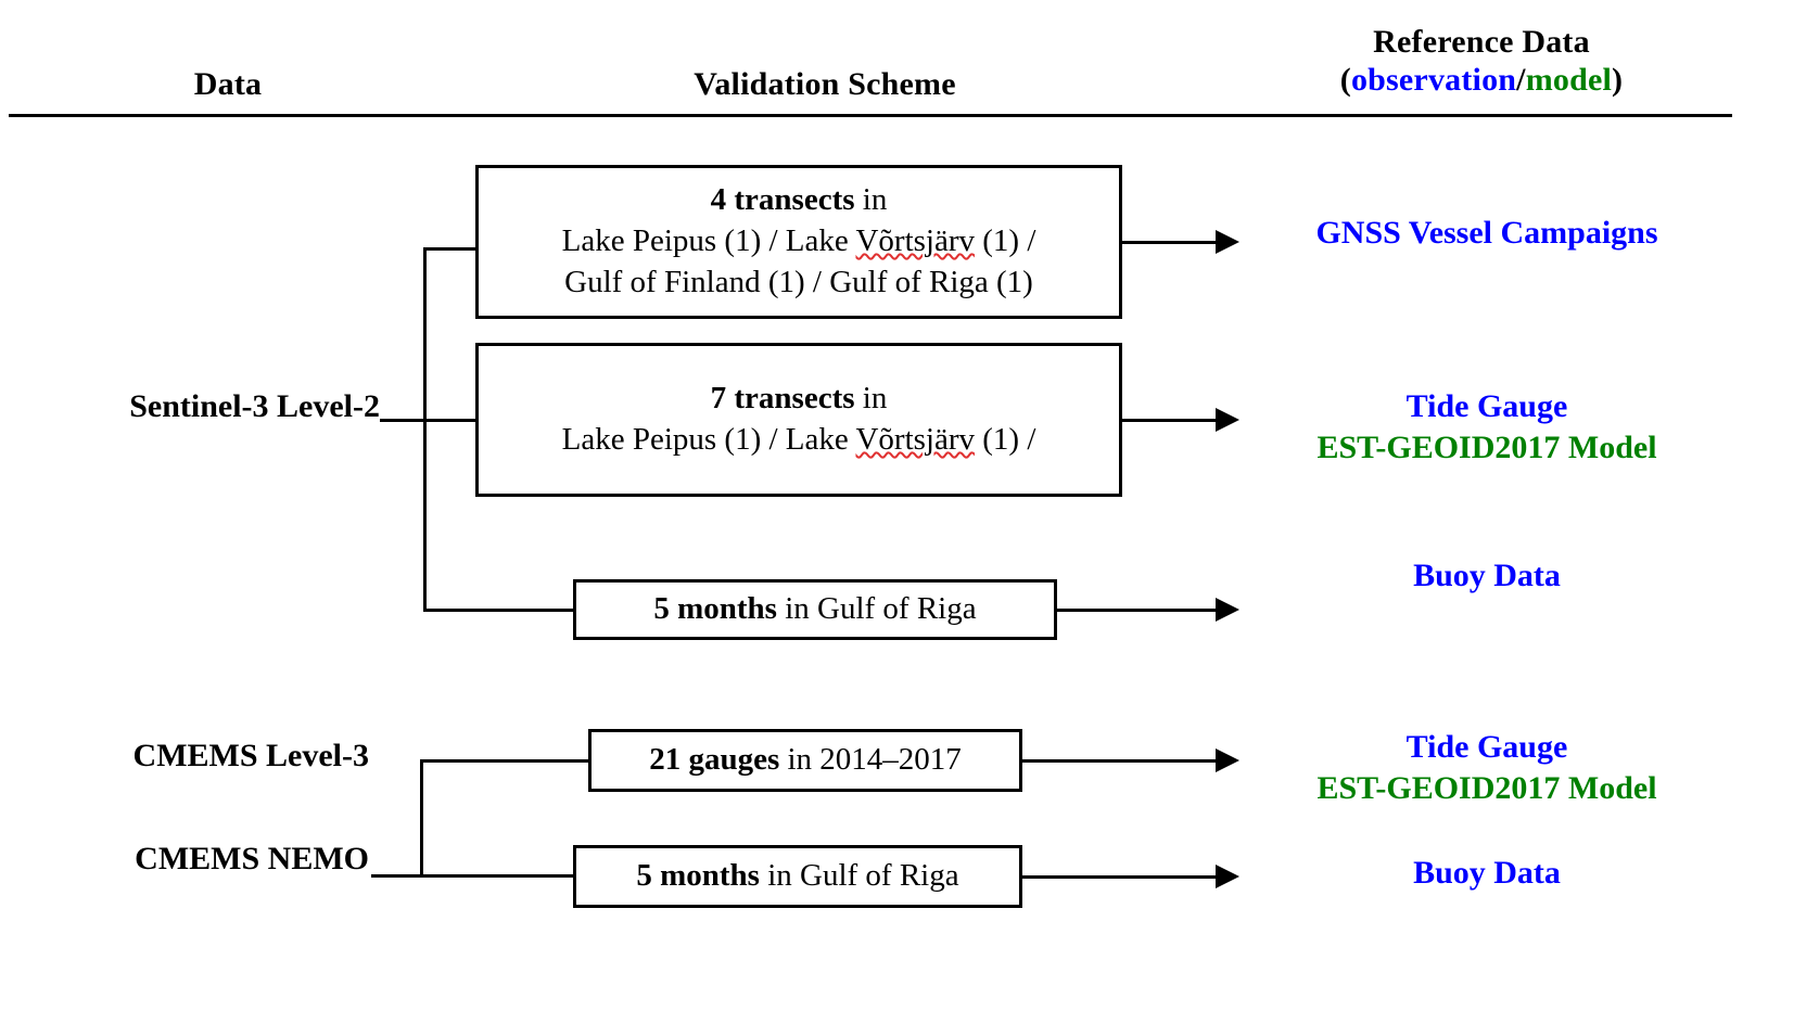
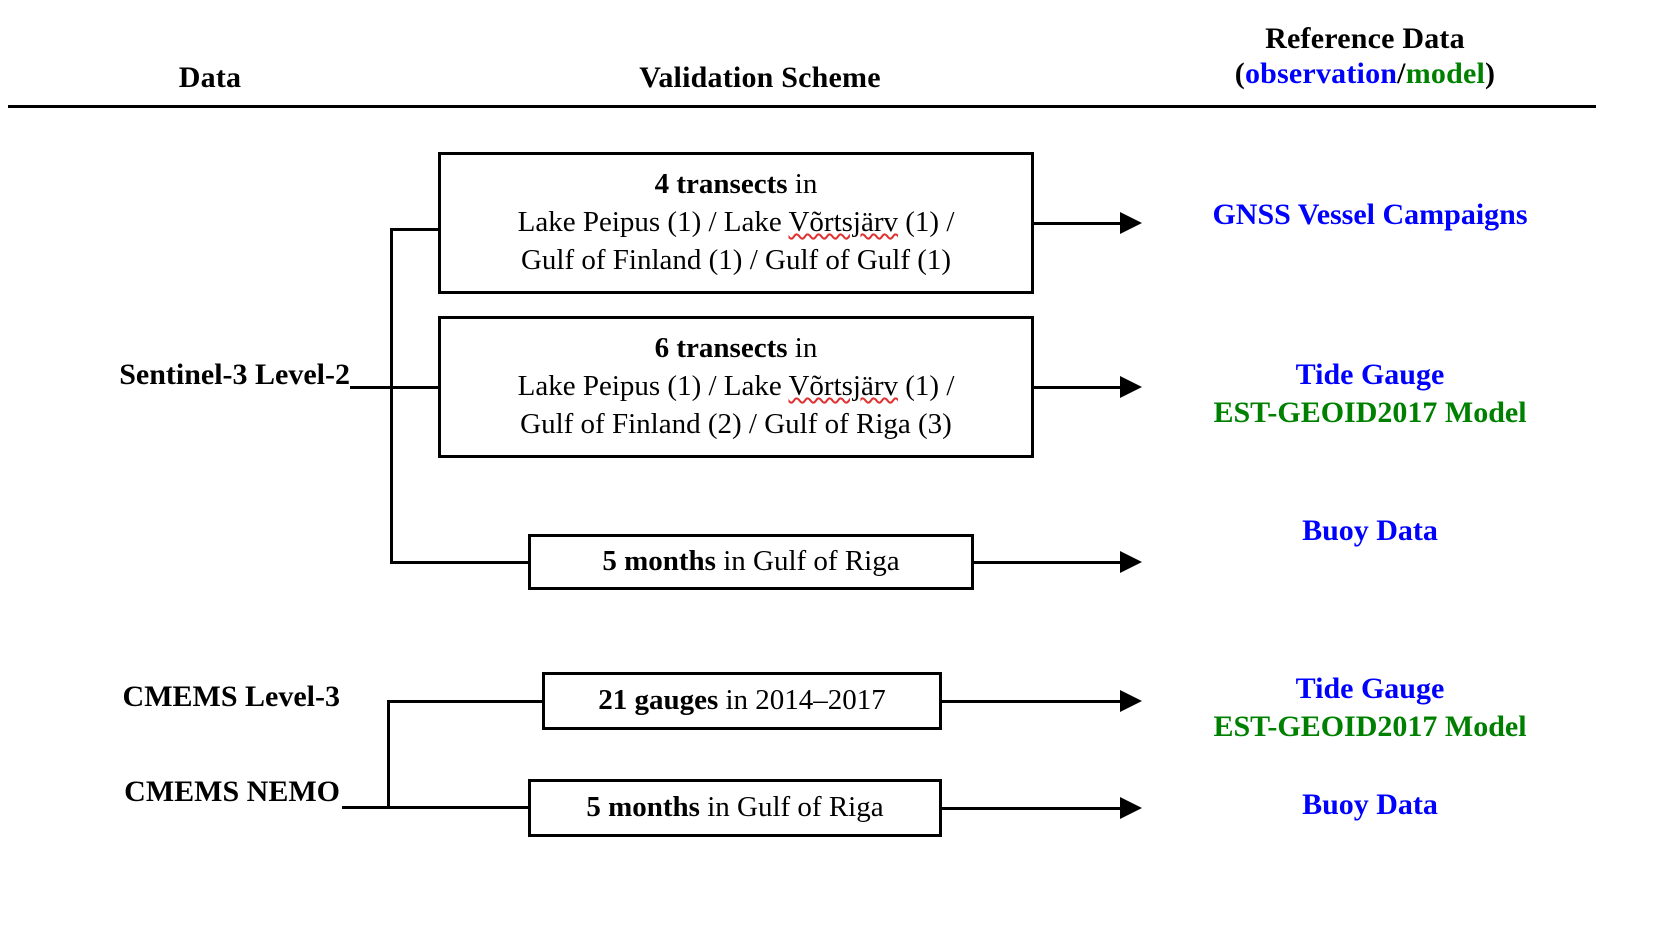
  Data
  Validation Scheme
  Reference Data
  (observation/model)
  Sentinel-3 Level-2
  CMEMS Level-3
  CMEMS NEMO
  4 transects in
  Lake Peipus (1) / Lake Võrtsjärv (1) /
- Gulf of Finland (1) / Gulf of Riga (1)
+ Gulf of Finland (1) / Gulf of Gulf (1)
- 7 transects in
+ 6 transects in
  Lake Peipus (1) / Lake Võrtsjärv (1) /
+ Gulf of Finland (2) / Gulf of Riga (3)
  5 months in Gulf of Riga
  21 gauges in 2014–2017
  5 months in Gulf of Riga
  GNSS Vessel Campaigns
  Tide Gauge
  EST-GEOID2017 Model
  Buoy Data
  Tide Gauge
  EST-GEOID2017 Model
  Buoy Data
